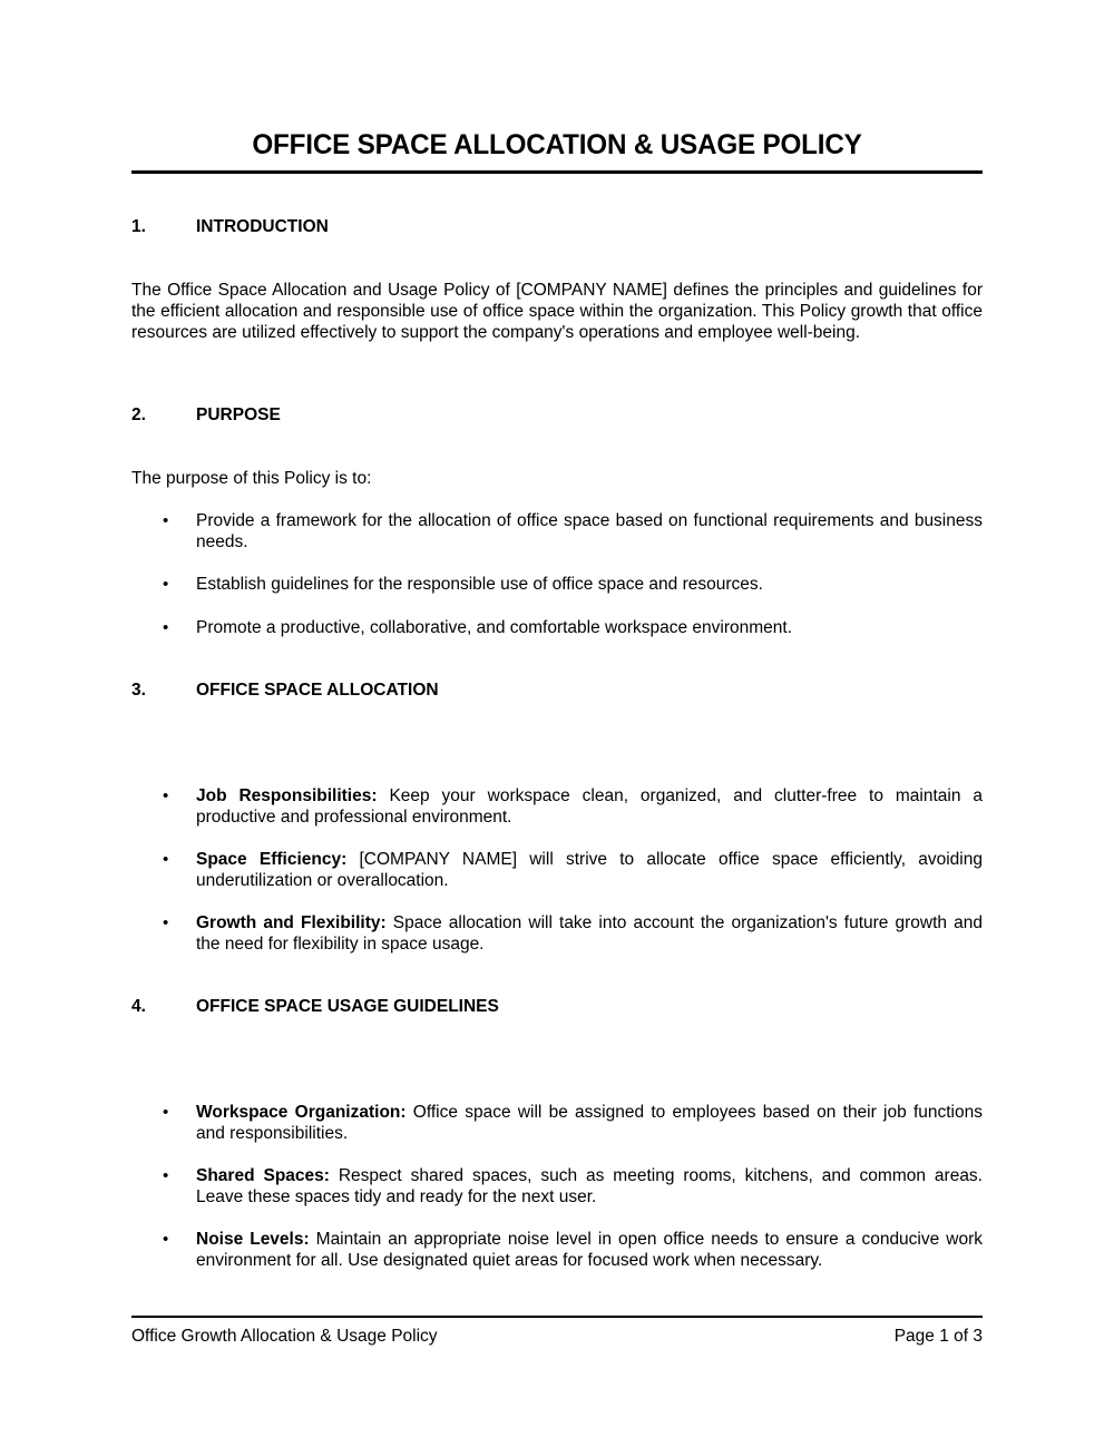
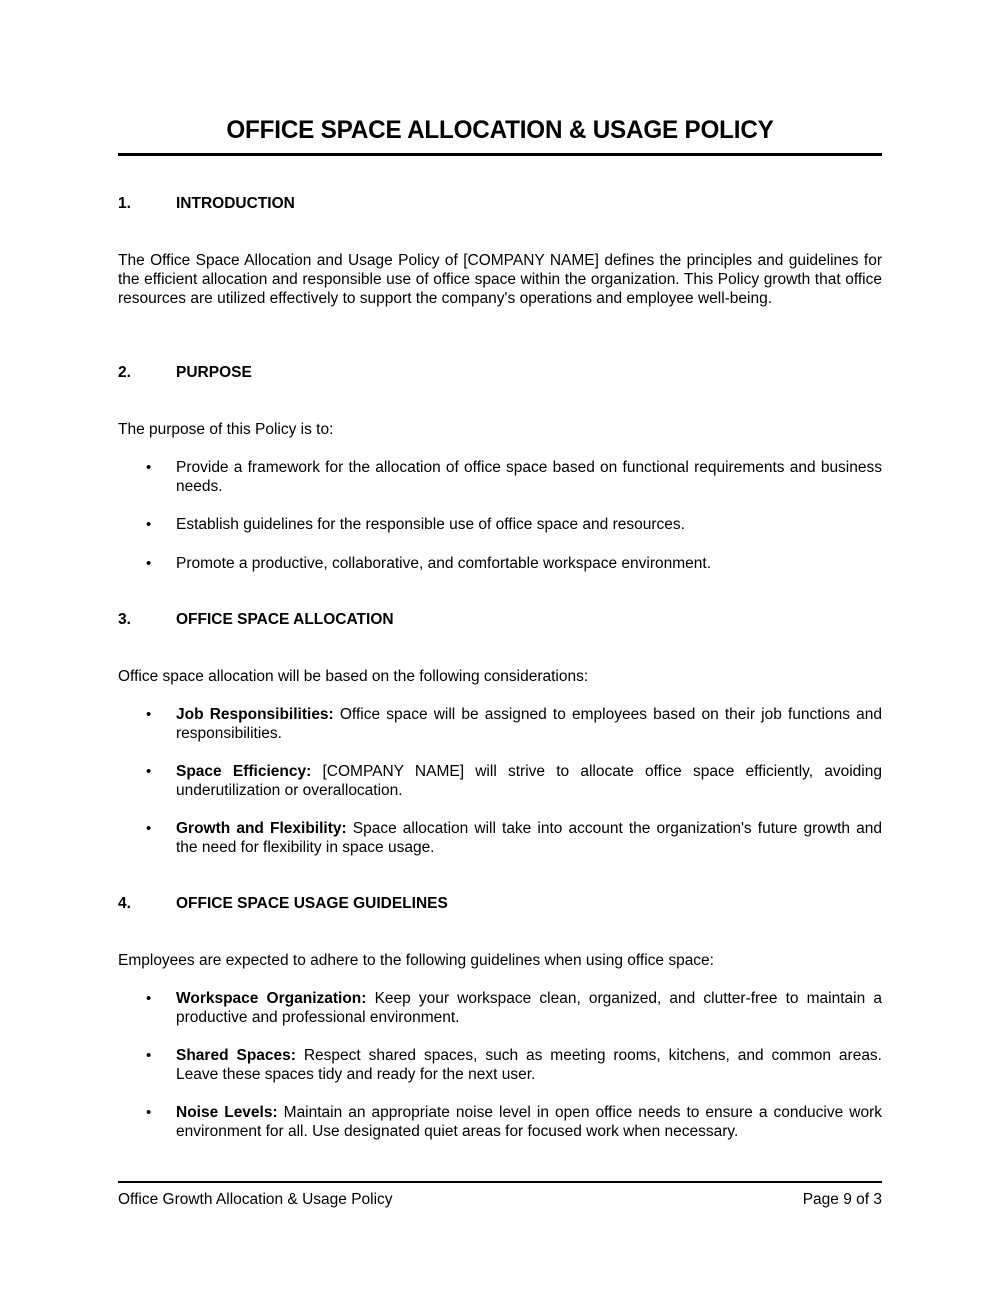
  OFFICE SPACE ALLOCATION & USAGE POLICY
  1. INTRODUCTION
  The Office Space Allocation and Usage Policy of [COMPANY NAME] defines the principles and guidelines for the efficient allocation and responsible use of office space within the organization. This Policy growth that office resources are utilized effectively to support the company's operations and employee well-being.
  2. PURPOSE
  The purpose of this Policy is to:
  •
  Provide a framework for the allocation of office space based on functional requirements and business needs.
  •
  Establish guidelines for the responsible use of office space and resources.
  •
  Promote a productive, collaborative, and comfortable workspace environment.
  3. OFFICE SPACE ALLOCATION
+ Office space allocation will be based on the following considerations:
  •
- Job Responsibilities: Keep your workspace clean, organized, and clutter-free to maintain a productive and professional environment.
+ Job Responsibilities: Office space will be assigned to employees based on their job functions and responsibilities.
  •
  Space Efficiency: [COMPANY NAME] will strive to allocate office space efficiently, avoiding underutilization or overallocation.
  •
  Growth and Flexibility: Space allocation will take into account the organization's future growth and the need for flexibility in space usage.
  4. OFFICE SPACE USAGE GUIDELINES
+ Employees are expected to adhere to the following guidelines when using office space:
  •
- Workspace Organization: Office space will be assigned to employees based on their job functions and responsibilities.
+ Workspace Organization: Keep your workspace clean, organized, and clutter-free to maintain a productive and professional environment.
  •
  Shared Spaces: Respect shared spaces, such as meeting rooms, kitchens, and common areas. Leave these spaces tidy and ready for the next user.
  •
  Noise Levels: Maintain an appropriate noise level in open office needs to ensure a conducive work environment for all. Use designated quiet areas for focused work when necessary.
  Office Growth Allocation & Usage Policy
- Page 1 of 3
+ Page 9 of 3
